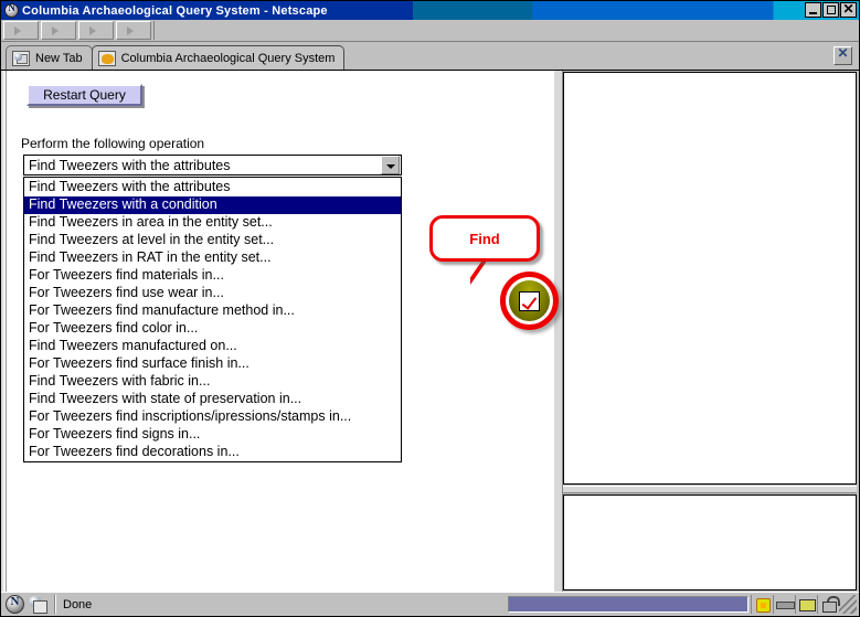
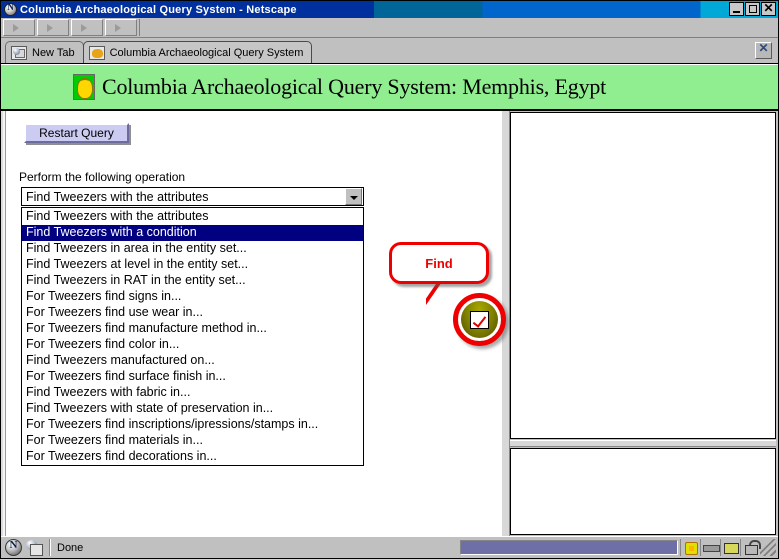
  Columbia Archaeological Query System - Netscape
  ✕
  New Tab
  Columbia Archaeological Query System
+ Columbia Archaeological Query System: Memphis, Egypt
  Restart Query
  Perform the following operation
  Find Tweezers with the attributes
  Find Tweezers with the attributes
  Find Tweezers with a condition
  Find Tweezers in area in the entity set...
  Find Tweezers at level in the entity set...
  Find Tweezers in RAT in the entity set...
- For Tweezers find materials in...
+ For Tweezers find signs in...
  For Tweezers find use wear in...
  For Tweezers find manufacture method in...
  For Tweezers find color in...
  Find Tweezers manufactured on...
  For Tweezers find surface finish in...
  Find Tweezers with fabric in...
  Find Tweezers with state of preservation in...
  For Tweezers find inscriptions/ipressions/stamps in...
- For Tweezers find signs in...
+ For Tweezers find materials in...
  For Tweezers find decorations in...
  Find
  Done
